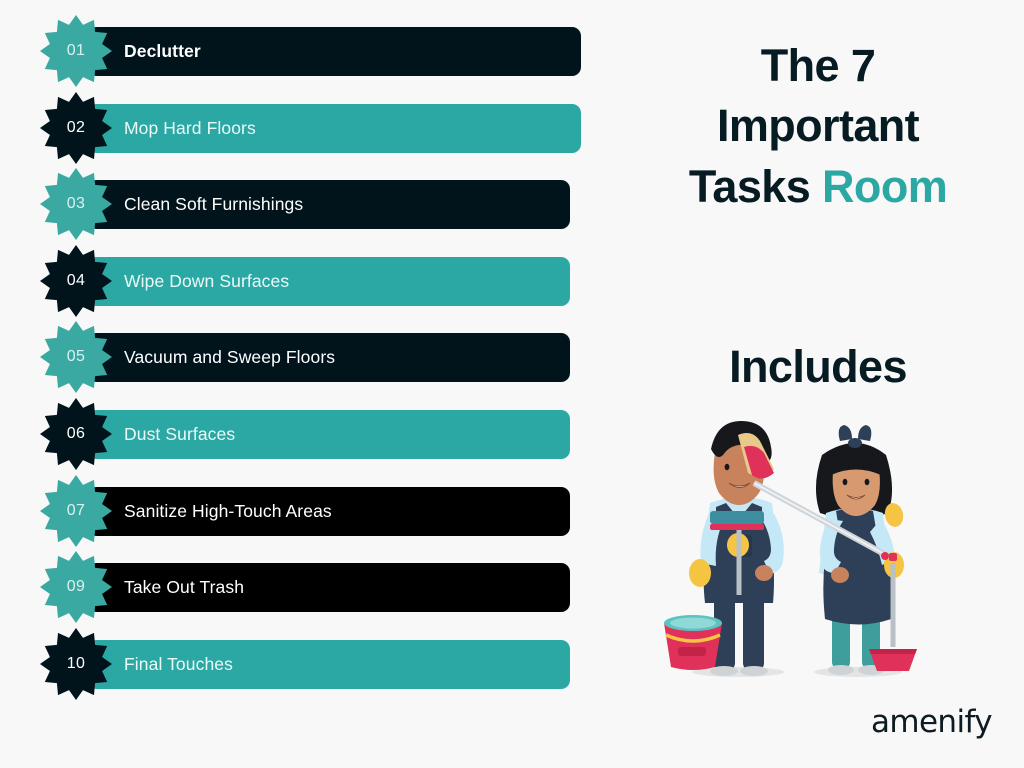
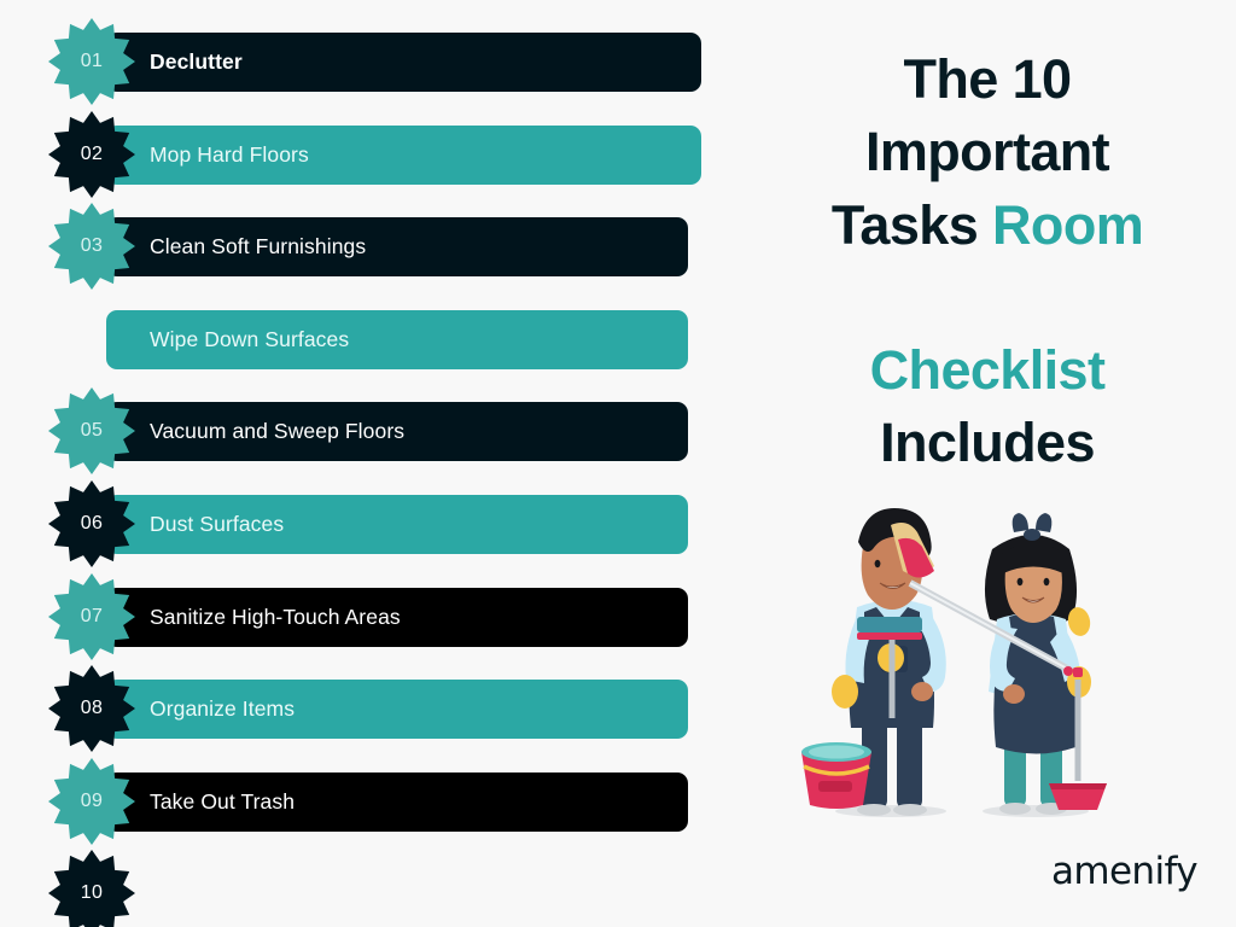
  Declutter
  01
  Mop Hard Floors
  02
  Clean Soft Furnishings
  03
  Wipe Down Surfaces
- 04
  Vacuum and Sweep Floors
  05
  Dust Surfaces
  06
  Sanitize High-Touch Areas
  07
+ Organize Items
+ 08
  Take Out Trash
  09
- Final Touches
  10
- The 7
+ The 10
  Important
  Tasks Room
+ Checklist
  Includes
  amenify
